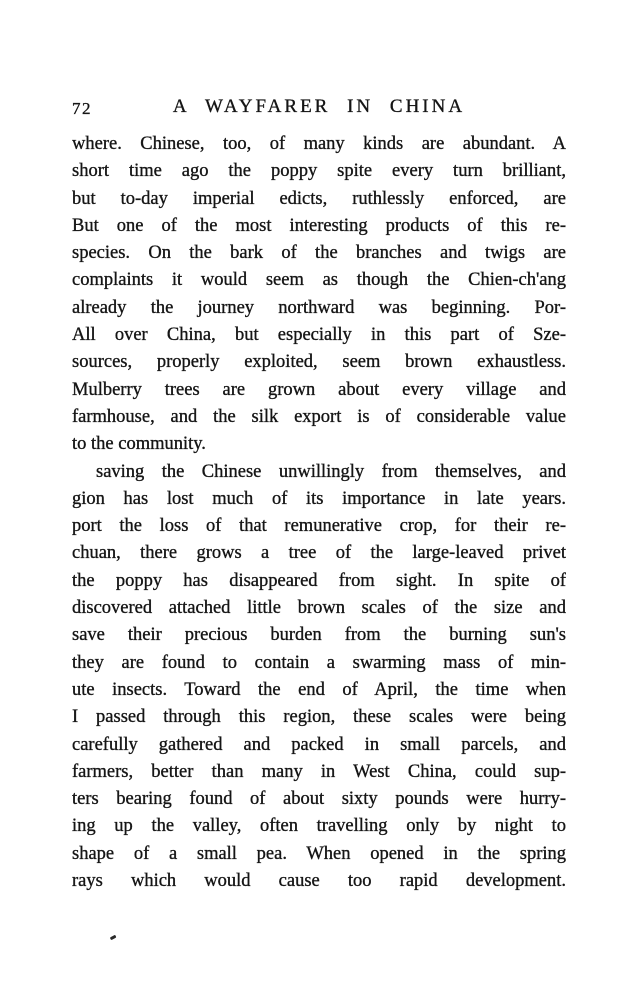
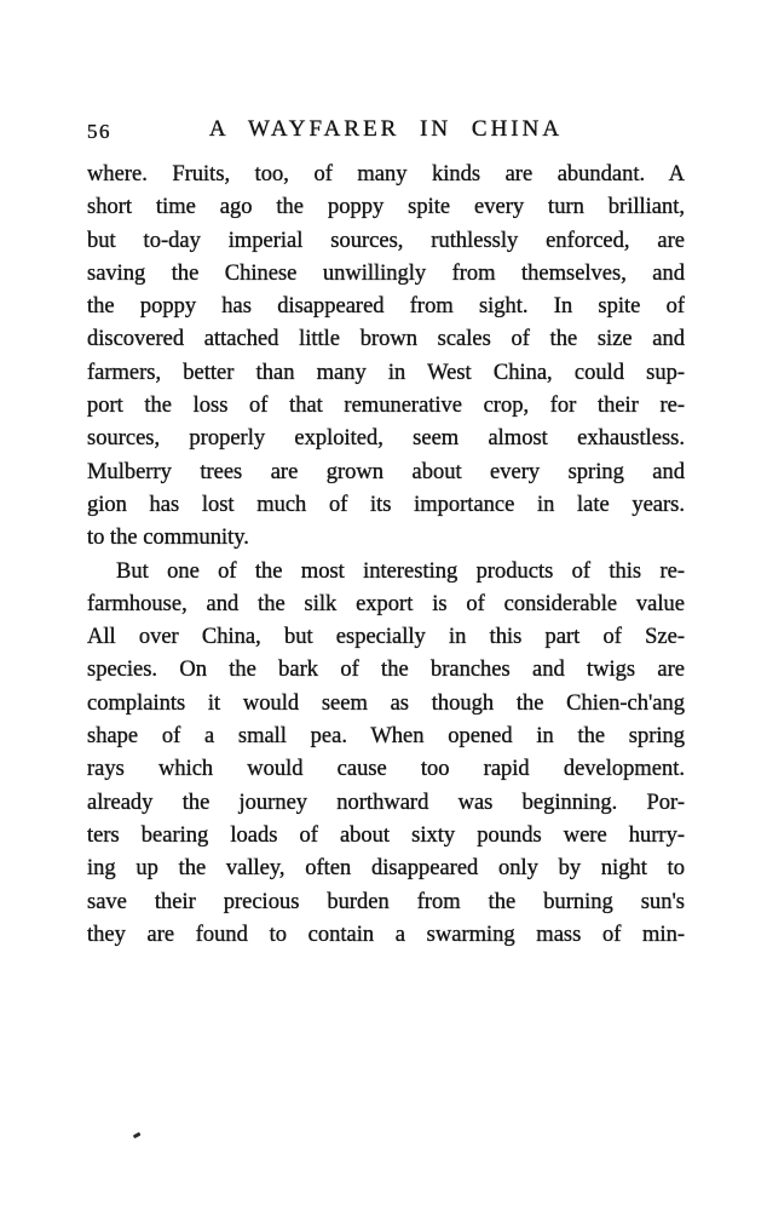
- 72
+ 56
  A WAYFARER IN CHINA
- where. Chinese, too, of many kinds are abundant. A
+ where. Fruits, too, of many kinds are abundant. A
  short time ago the poppy spite every turn brilliant,
- but to-day imperial edicts, ruthlessly enforced, are
+ but to-day imperial sources, ruthlessly enforced, are
- But one of the most interesting products of this re-
+ saving the Chinese unwillingly from themselves, and
- species. On the bark of the branches and twigs are
+ the poppy has disappeared from sight. In spite of
- complaints it would seem as though the Chien-ch'ang
+ discovered attached little brown scales of the size and
- already the journey northward was beginning. Por-
+ farmers, better than many in West China, could sup-
- All over China, but especially in this part of Sze-
+ port the loss of that remunerative crop, for their re-
- sources, properly exploited, seem brown exhaustless.
+ sources, properly exploited, seem almost exhaustless.
- Mulberry trees are grown about every village and
+ Mulberry trees are grown about every spring and
- farmhouse, and the silk export is of considerable value
+ gion has lost much of its importance in late years.
  to the community.
- saving the Chinese unwillingly from themselves, and
+ But one of the most interesting products of this re-
- gion has lost much of its importance in late years.
+ farmhouse, and the silk export is of considerable value
- port the loss of that remunerative crop, for their re-
+ All over China, but especially in this part of Sze-
- chuan, there grows a tree of the large-leaved privet
- the poppy has disappeared from sight. In spite of
+ species. On the bark of the branches and twigs are
- discovered attached little brown scales of the size and
+ complaints it would seem as though the Chien-ch'ang
- save their precious burden from the burning sun's
+ shape of a small pea. When opened in the spring
- they are found to contain a swarming mass of min-
+ rays which would cause too rapid development.
- ute insects. Toward the end of April, the time when
- I passed through this region, these scales were being
- carefully gathered and packed in small parcels, and
- farmers, better than many in West China, could sup-
+ already the journey northward was beginning. Por-
- ters bearing found of about sixty pounds were hurry-
+ ters bearing loads of about sixty pounds were hurry-
- ing up the valley, often travelling only by night to
+ ing up the valley, often disappeared only by night to
- shape of a small pea. When opened in the spring
+ save their precious burden from the burning sun's
- rays which would cause too rapid development.
+ they are found to contain a swarming mass of min-
